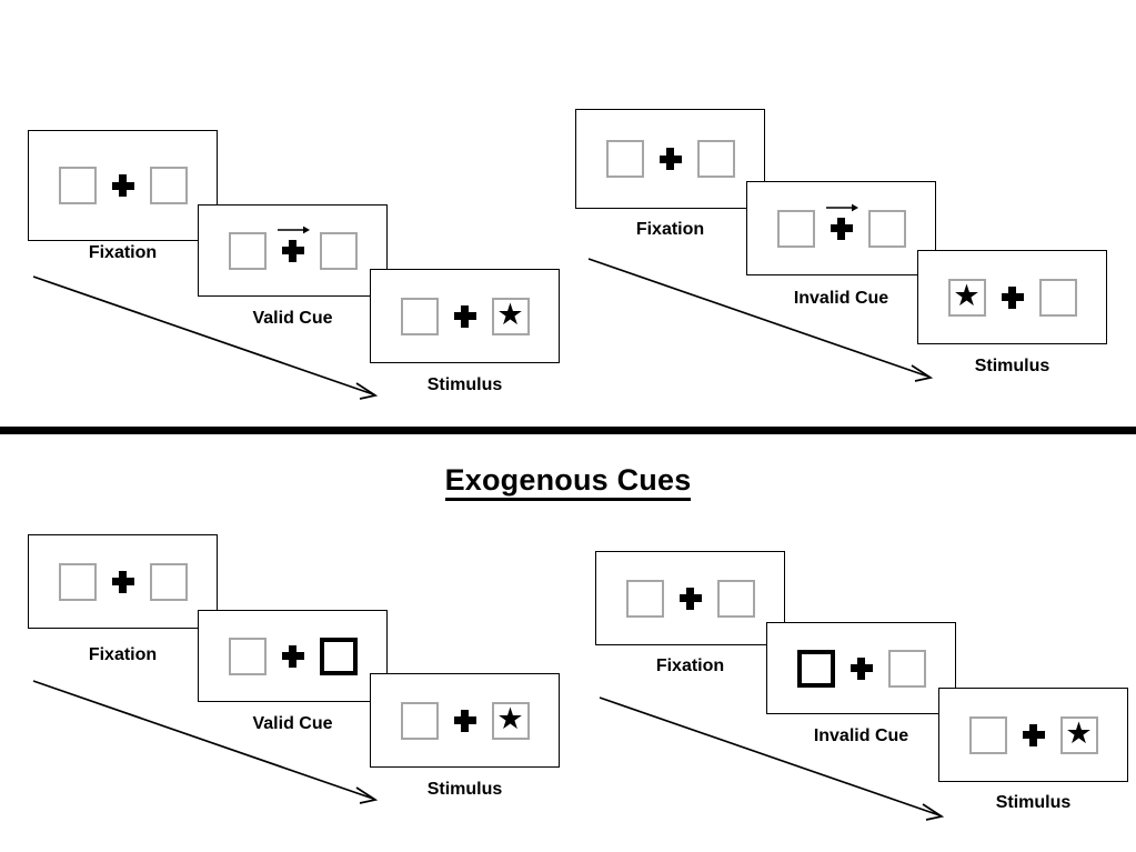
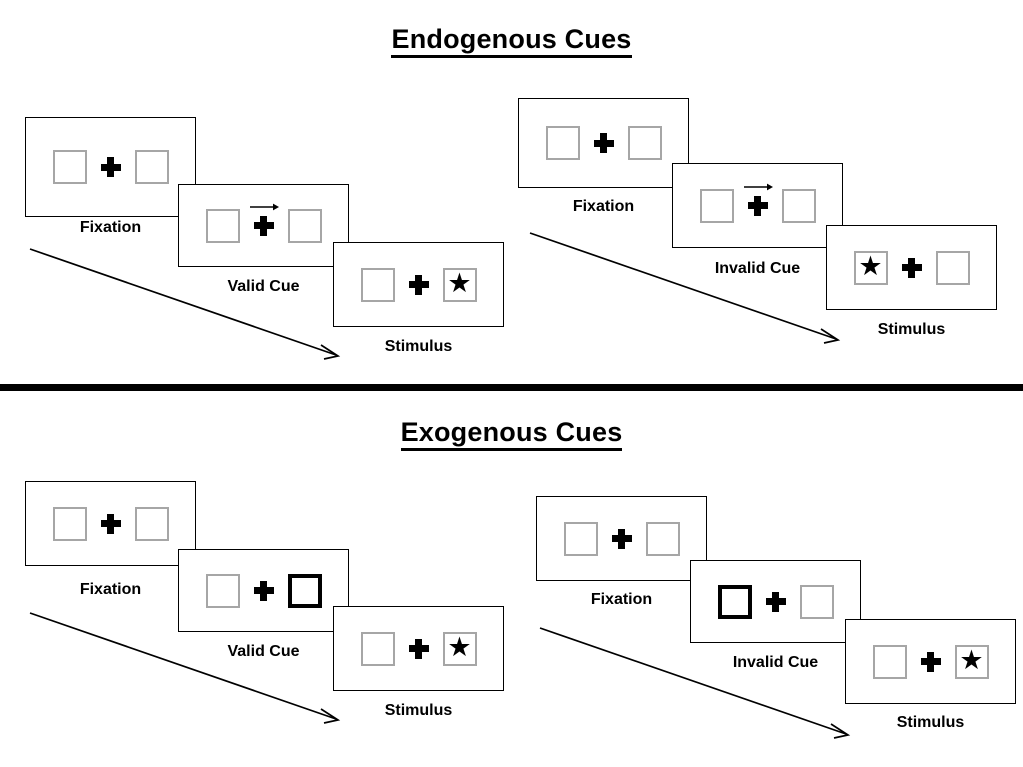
+ Endogenous Cues
  Fixation
  Valid Cue
  ★
  Stimulus
  Fixation
  Invalid Cue
  ★
  Stimulus
  Exogenous Cues
  Fixation
  Valid Cue
  ★
  Stimulus
  Fixation
  Invalid Cue
  ★
  Stimulus
